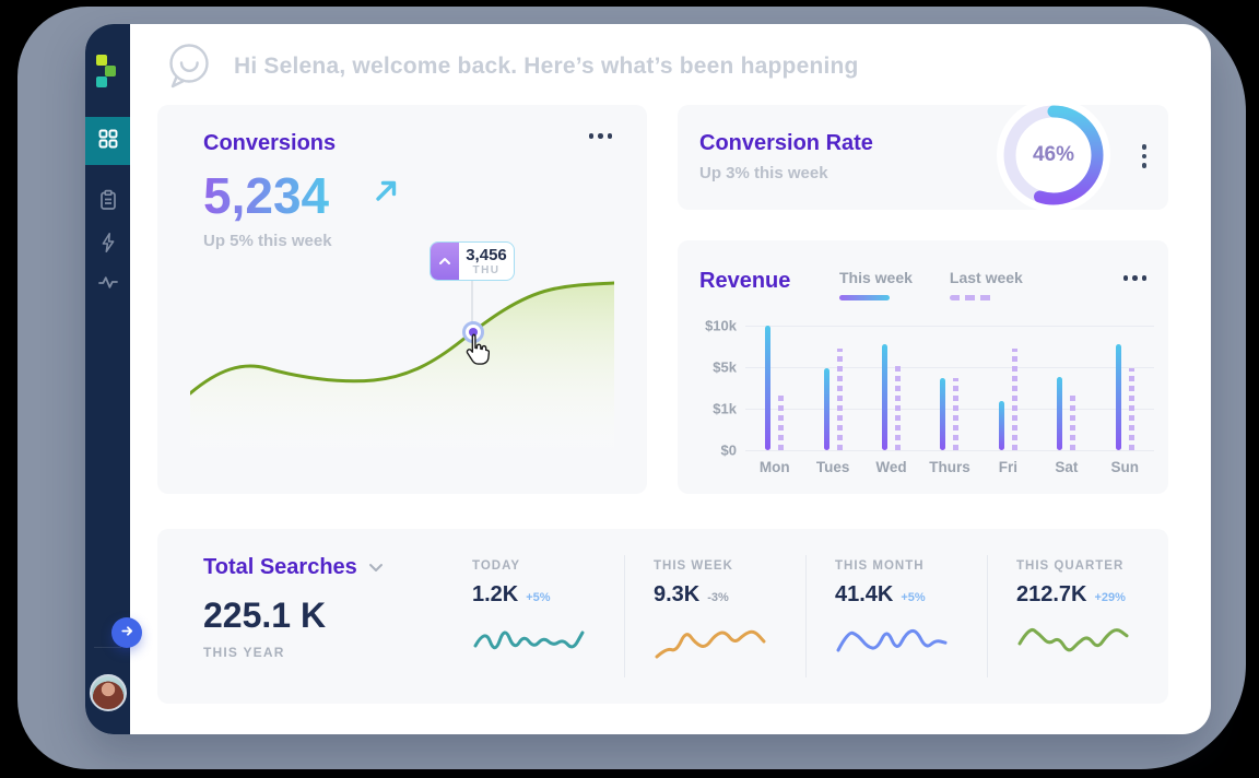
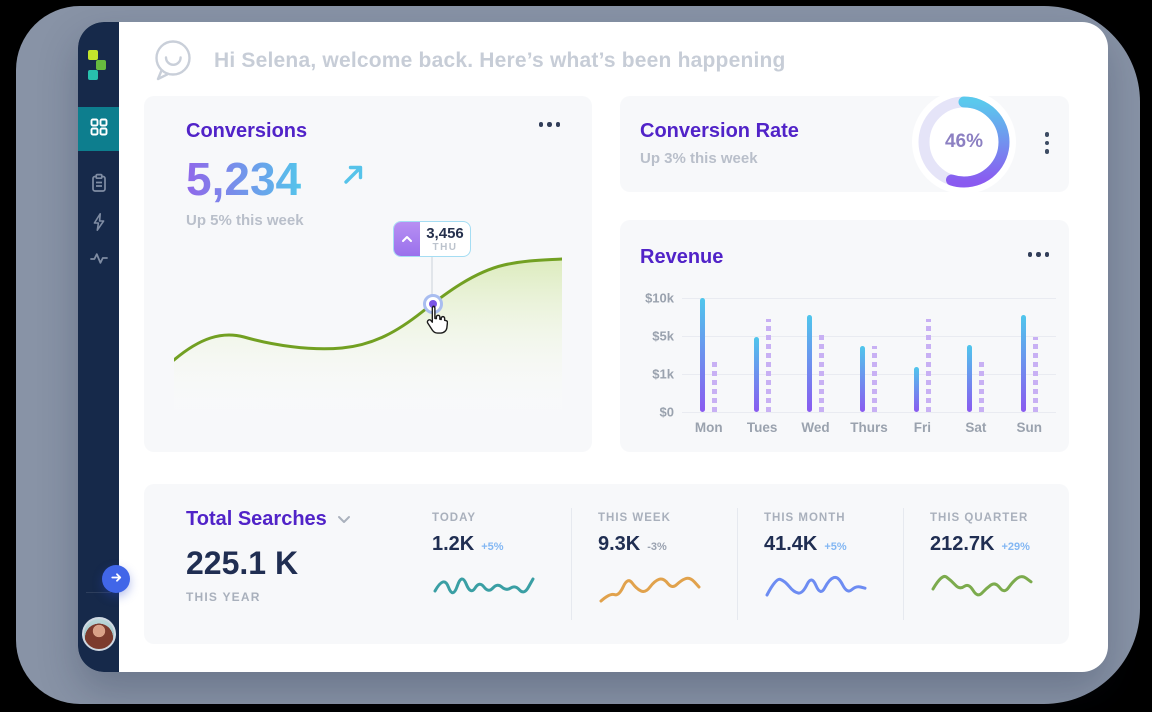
  Hi Selena, welcome back. Here’s what’s been happening
  Conversions
  5,234
  Up 5% this week
  3,456
  THU
  Conversion Rate
  Up 3% this week
  46%
  Revenue
- This week
- Last week
  $10k
  $5k
  $1k
  $0
  Mon
  Tues
  Wed
  Thurs
  Fri
  Sat
  Sun
  Total Searches
  225.1 K
  THIS YEAR
  TODAY
  1.2K
  +5%
  THIS WEEK
  9.3K
  -3%
  THIS MONTH
  41.4K
  +5%
  THIS QUARTER
  212.7K
  +29%
